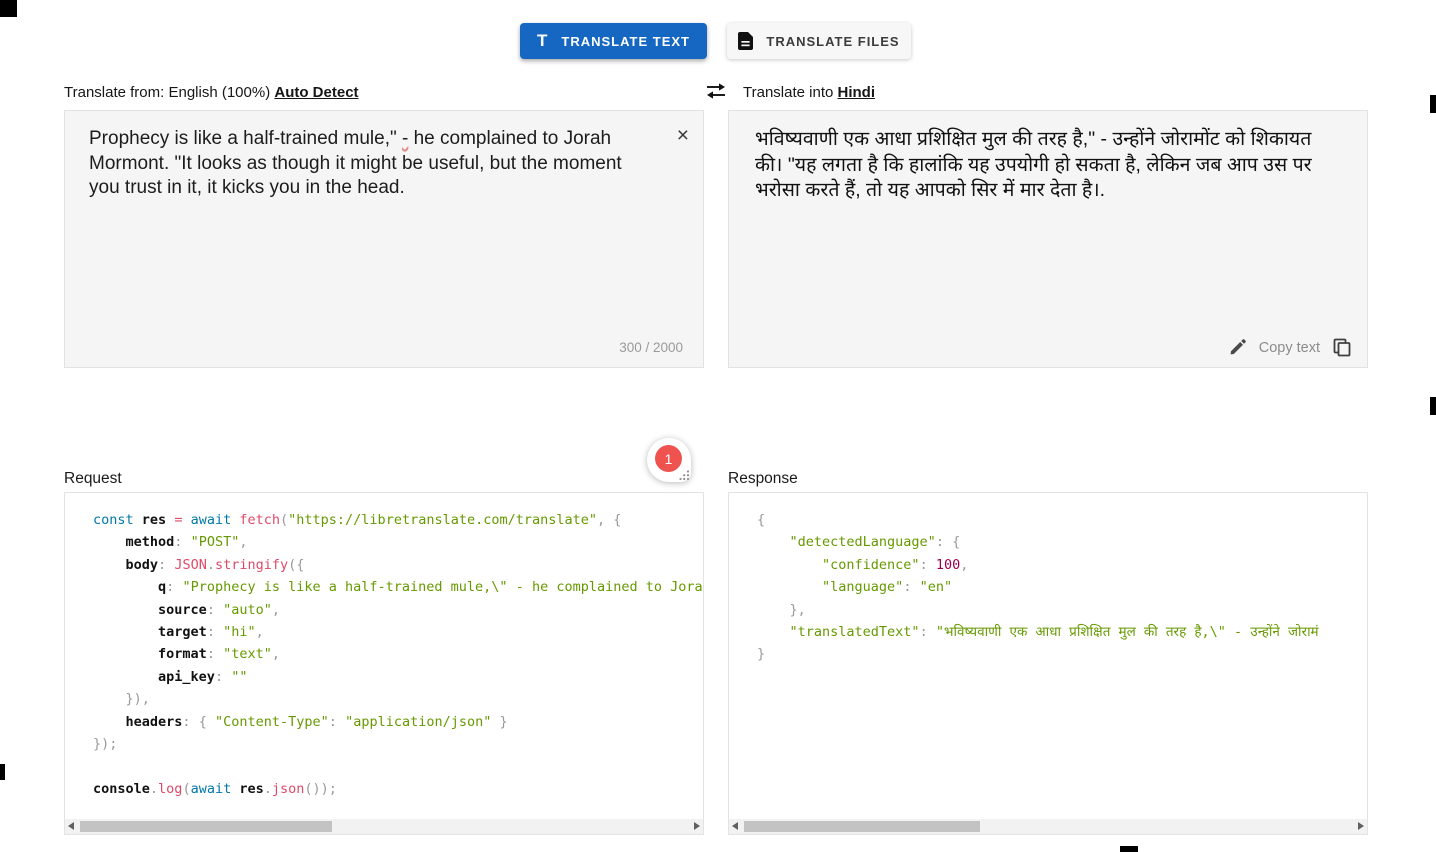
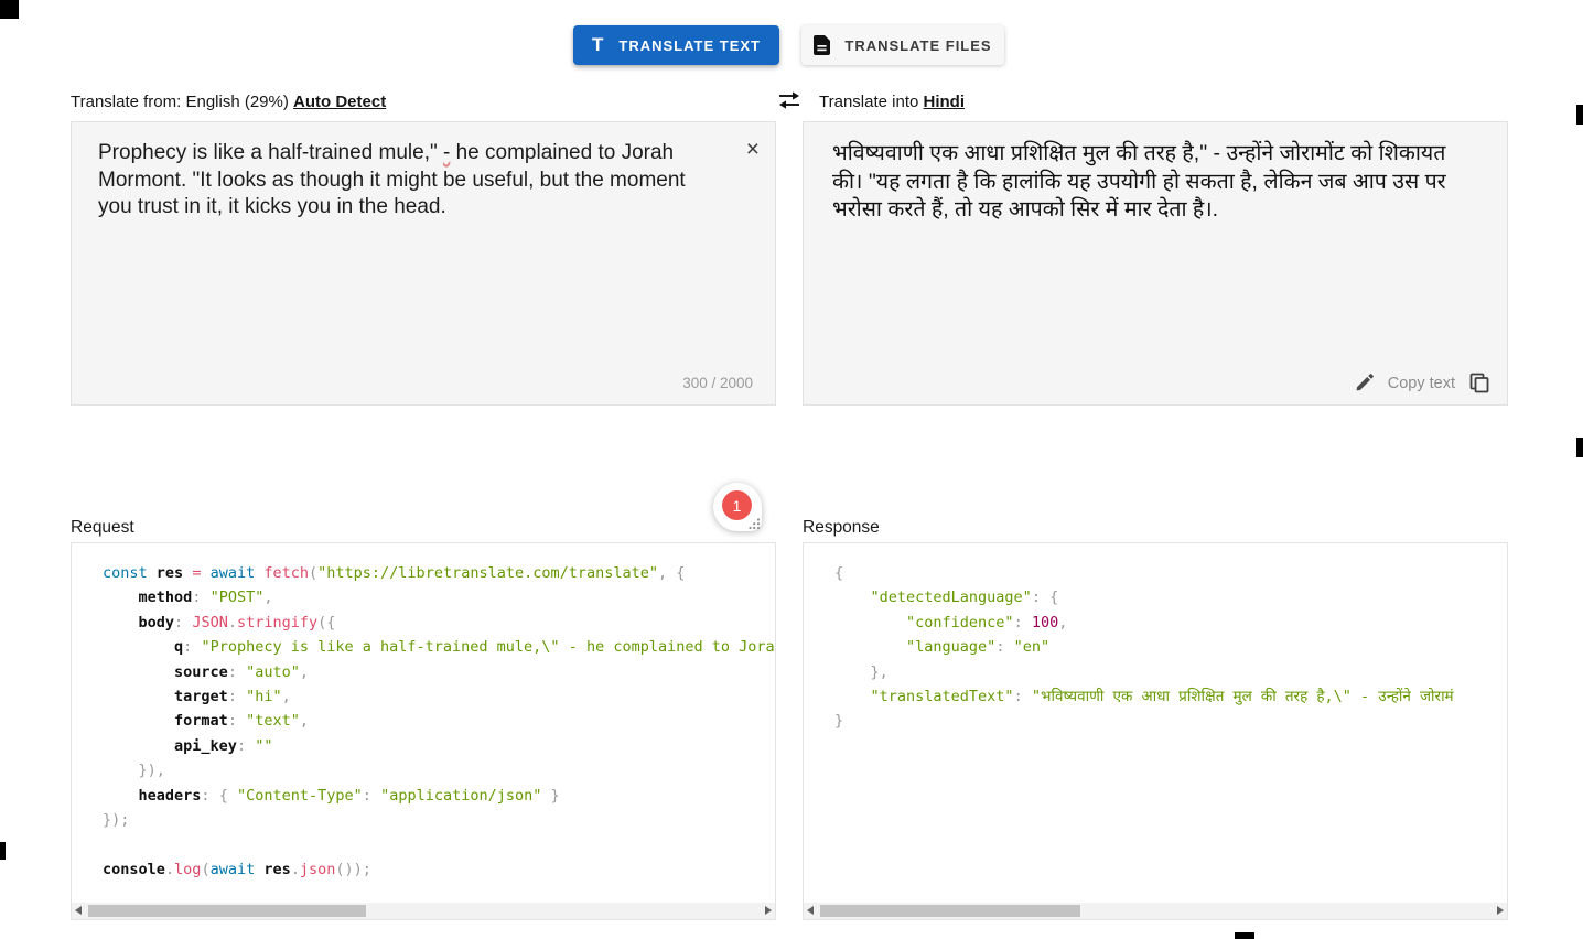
  T
  TRANSLATE TEXT
  TRANSLATE FILES
- Translate from: English (100%) Auto Detect
+ Translate from: English (29%) Auto Detect
  Translate into Hindi
  Prophecy is like a half-trained mule," - he complained to Jorah Mormont. "It looks as though it might be useful, but the moment you trust in it, it kicks you in the head.
  ×
  300 / 2000
  भविष्यवाणी एक आधा प्रशिक्षित मुल की तरह है," - उन्होंने जोरामोंट को शिकायत की। "यह लगता है कि हालांकि यह उपयोगी हो सकता है, लेकिन जब आप उस पर भरोसा करते हैं, तो यह आपको सिर में मार देता है।.
  Copy text
  Request
  Response
  1
  const res = await fetch("https://libretranslate.com/translate", {
  method: "POST",
  body: JSON.stringify({
  q: "Prophecy is like a half-trained mule,\" - he complained to Jora
  source: "auto",
  target: "hi",
  format: "text",
  api_key: ""
  }),
  headers: { "Content-Type": "application/json" }
  });
  console.log(await res.json());
  {
  "detectedLanguage": {
  "confidence": 100,
  "language": "en"
  },
  "translatedText": "भविष्यवाणी एक आधा प्रशिक्षित मुल की तरह है,\" - उन्होंने जोरामं
  }
